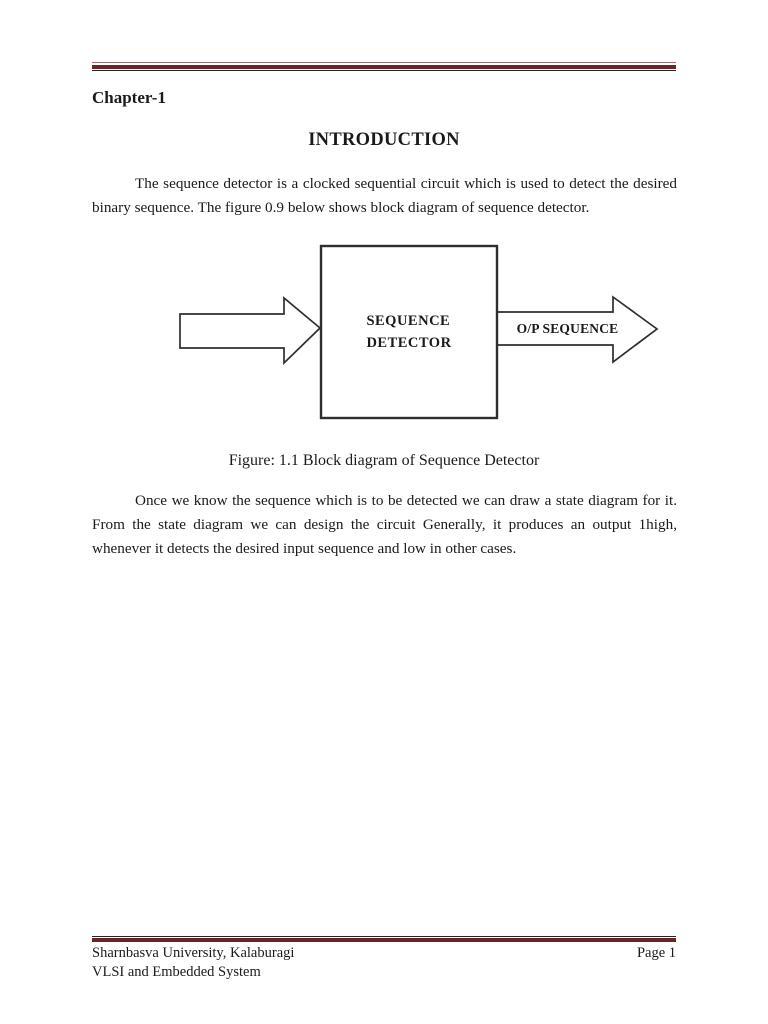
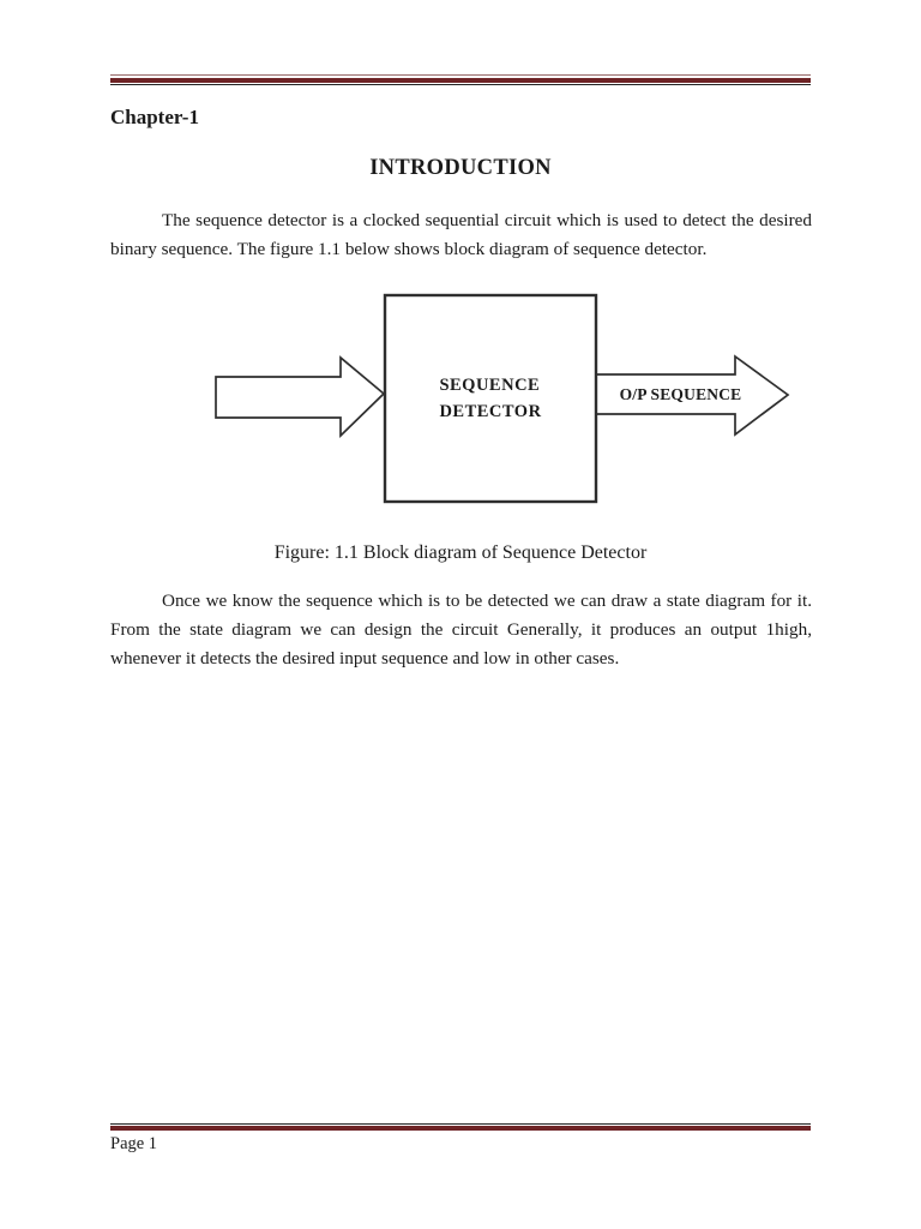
  Chapter-1
  INTRODUCTION
- The sequence detector is a clocked sequential circuit which is used to detect the desired binary sequence. The figure 0.9 below shows block diagram of sequence detector.
+ The sequence detector is a clocked sequential circuit which is used to detect the desired binary sequence. The figure 1.1 below shows block diagram of sequence detector.
  SEQUENCE
  DETECTOR
  O/P SEQUENCE
  Figure: 1.1 Block diagram of Sequence Detector
  Once we know the sequence which is to be detected we can draw a state diagram for it. From the state diagram we can design the circuit Generally, it produces an output 1high, whenever it detects the desired input sequence and low in other cases.
- Sharnbasva University, Kalaburagi
- VLSI and Embedded System
  Page 1
